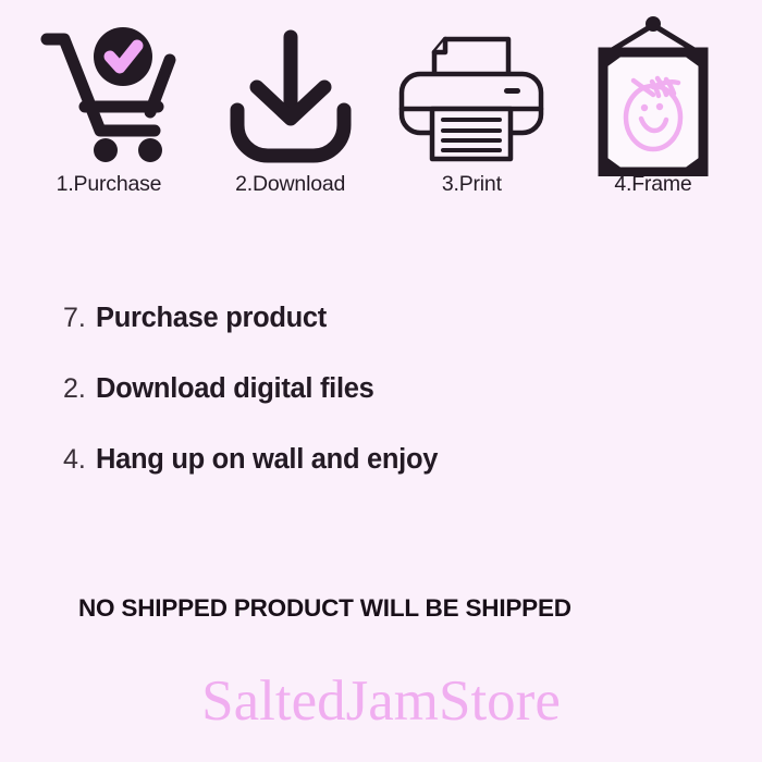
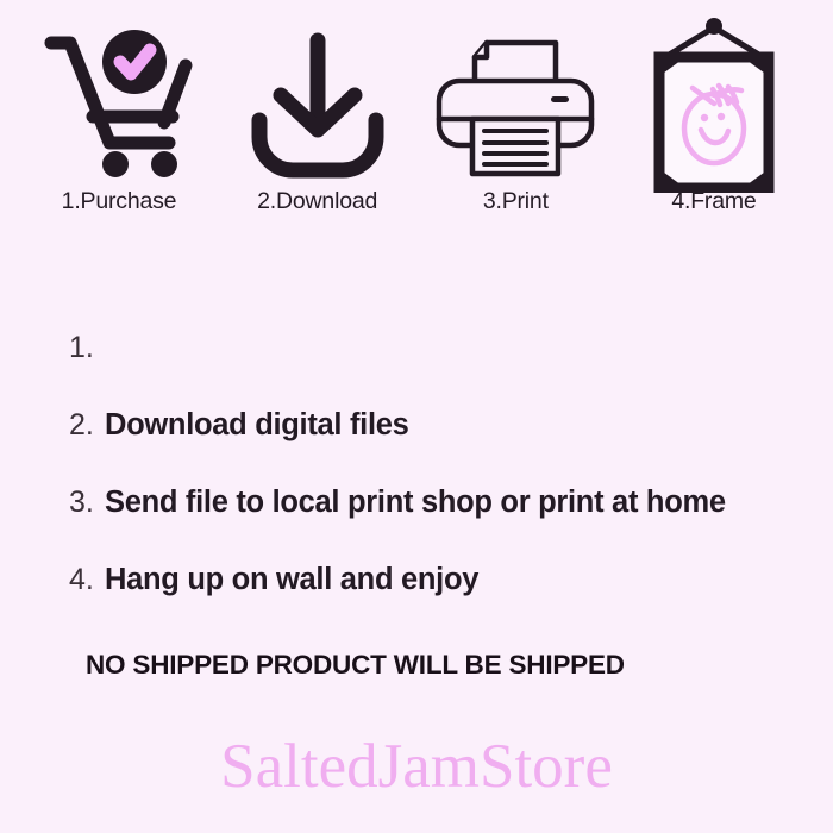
  1.Purchase
  2.Download
  3.Print
  4.Frame
- 7.
+ 1.
- Purchase product
  2.
  Download digital files
+ 3.
+ Send file to local print shop or print at home
  4.
  Hang up on wall and enjoy
  NO SHIPPED PRODUCT WILL BE SHIPPED
  SaltedJamStore
